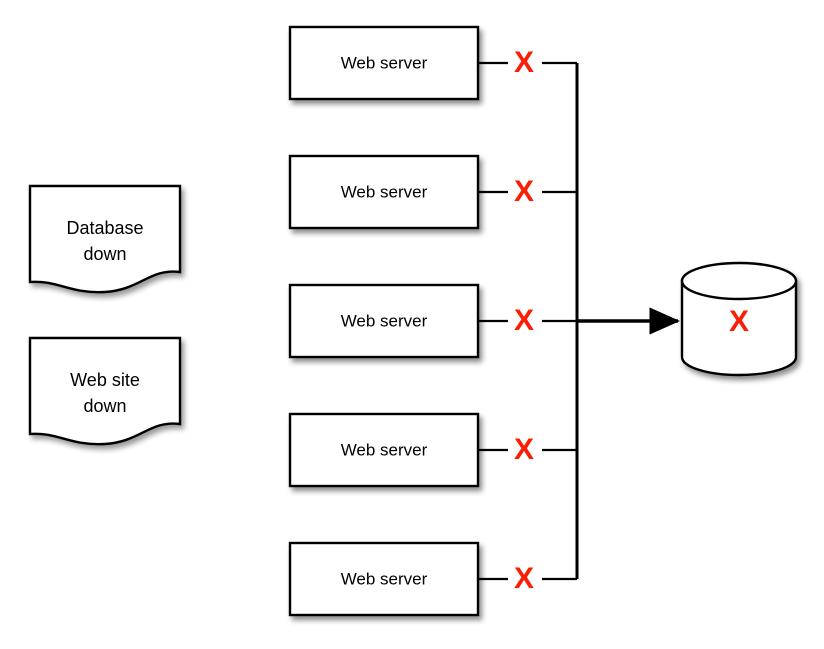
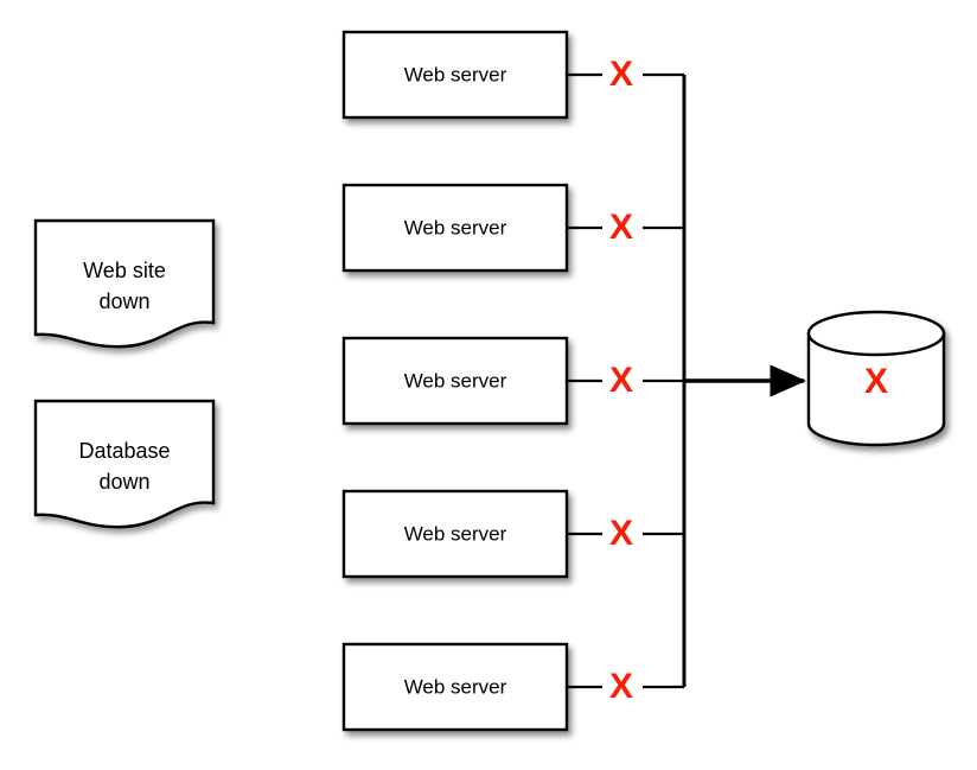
- Database
+ Web site
  down
- Web site
+ Database
  down
  Web server
  X
  Web server
  X
  Web server
  X
  Web server
  X
  Web server
  X
  X
